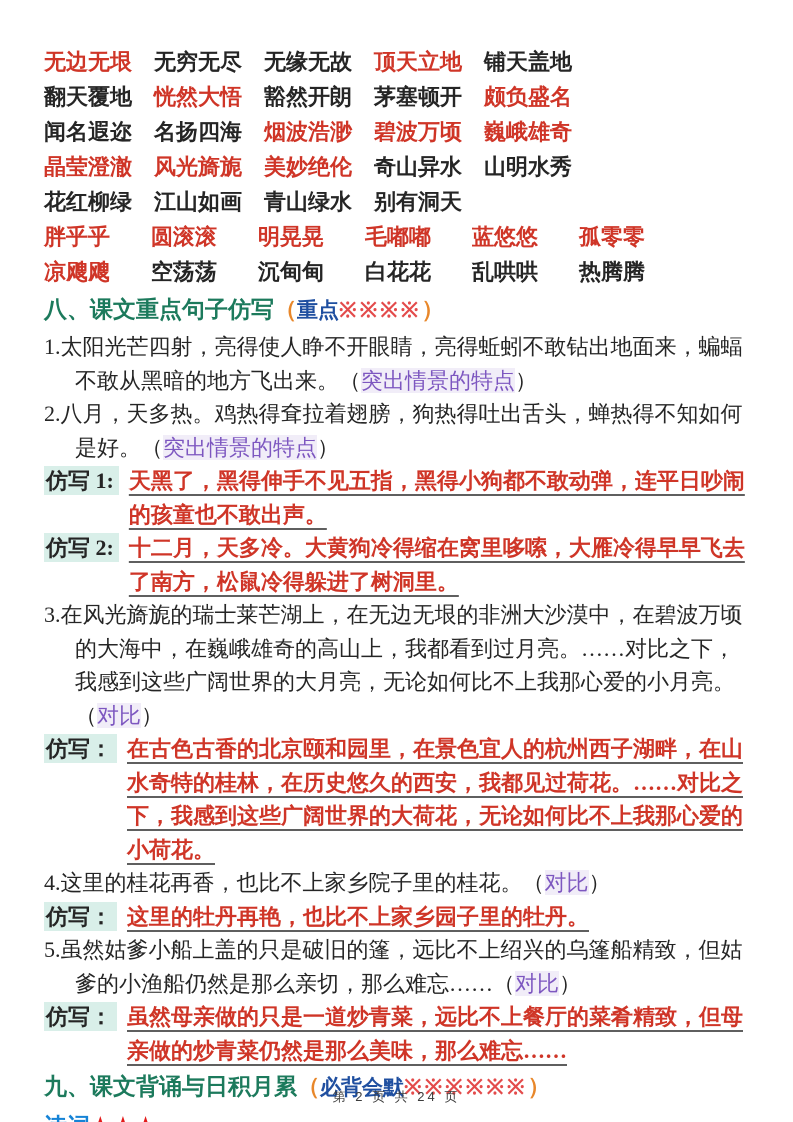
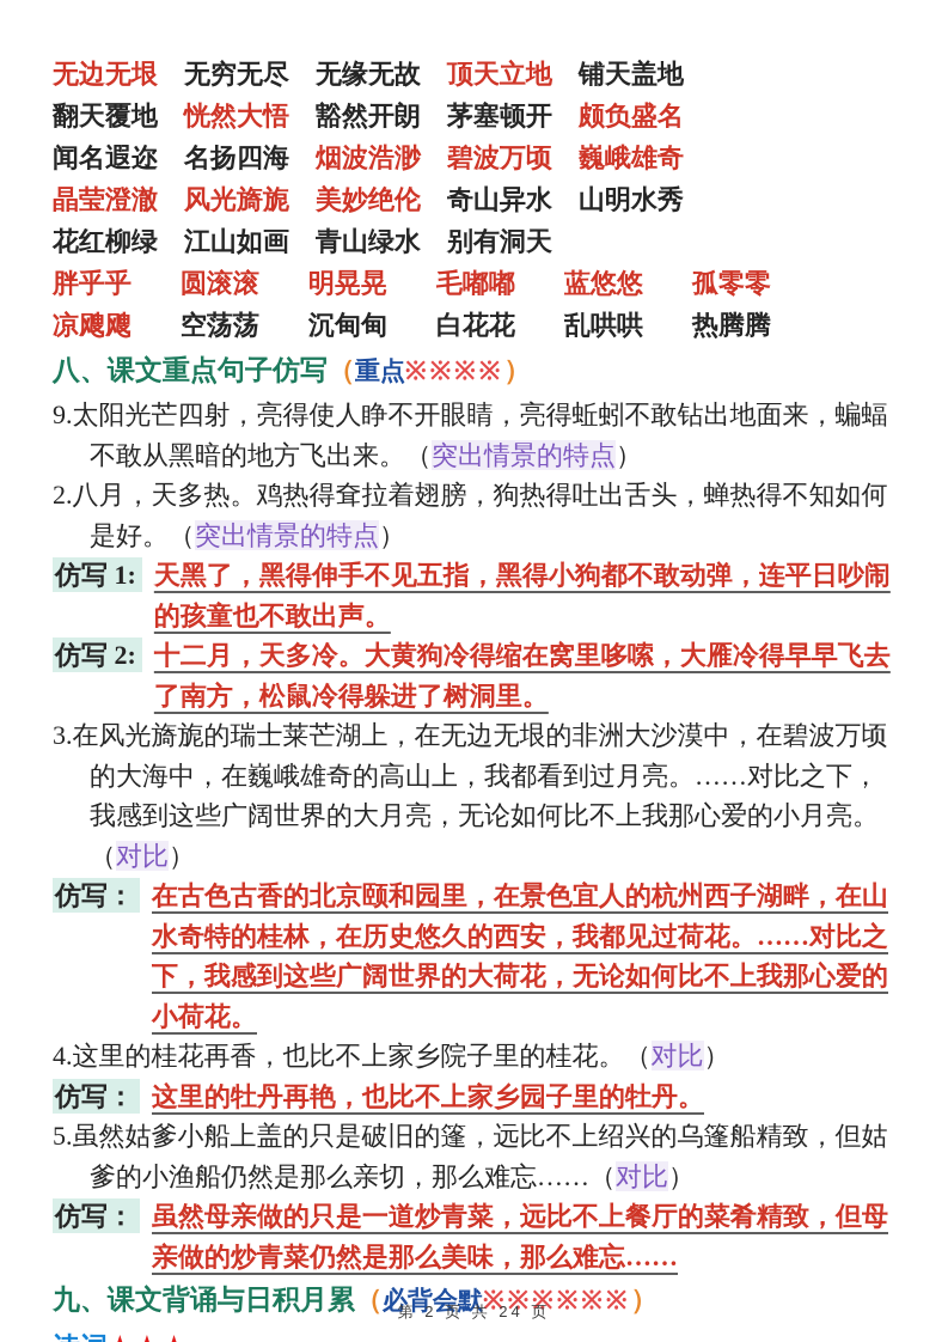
  无边无垠
  无穷无尽
  无缘无故
  顶天立地
  铺天盖地
  翻天覆地
  恍然大悟
  豁然开朗
  茅塞顿开
  颇负盛名
  闻名遐迩
  名扬四海
  烟波浩渺
  碧波万顷
  巍峨雄奇
  晶莹澄澈
  风光旖旎
  美妙绝伦
  奇山异水
  山明水秀
  花红柳绿
  江山如画
  青山绿水
  别有洞天
  胖乎乎
  圆滚滚
  明晃晃
  毛嘟嘟
  蓝悠悠
  孤零零
  凉飕飕
  空荡荡
  沉甸甸
  白花花
  乱哄哄
  热腾腾
  八、课文重点句子仿写（重点※※※※）
- 1.太阳光芒四射，亮得使人睁不开眼睛，亮得蚯蚓不敢钻出地面来，蝙蝠不敢从黑暗的地方飞出来。（突出情景的特点）
+ 9.太阳光芒四射，亮得使人睁不开眼睛，亮得蚯蚓不敢钻出地面来，蝙蝠不敢从黑暗的地方飞出来。（突出情景的特点）
  2.八月，天多热。鸡热得耷拉着翅膀，狗热得吐出舌头，蝉热得不知如何是好。（突出情景的特点）
  仿写 1:
  天黑了，黑得伸手不见五指，黑得小狗都不敢动弹，连平日吵闹的孩童也不敢出声。
  仿写 2:
  十二月，天多冷。大黄狗冷得缩在窝里哆嗦，大雁冷得早早飞去了南方，松鼠冷得躲进了树洞里。
  3.在风光旖旎的瑞士莱芒湖上，在无边无垠的非洲大沙漠中，在碧波万顷的大海中，在巍峨雄奇的高山上，我都看到过月亮。……对比之下，我感到这些广阔世界的大月亮，无论如何比不上我那心爱的小月亮。（对比）
  仿写：
  在古色古香的北京颐和园里，在景色宜人的杭州西子湖畔，在山水奇特的桂林，在历史悠久的西安，我都见过荷花。……对比之下，我感到这些广阔世界的大荷花，无论如何比不上我那心爱的小荷花。
  4.这里的桂花再香，也比不上家乡院子里的桂花。（对比）
  仿写：
  这里的牡丹再艳，也比不上家乡园子里的牡丹。
  5.虽然姑爹小船上盖的只是破旧的篷，远比不上绍兴的乌篷船精致，但姑爹的小渔船仍然是那么亲切，那么难忘……（对比）
  仿写：
  虽然母亲做的只是一道炒青菜，远比不上餐厅的菜肴精致，但母亲做的炒青菜仍然是那么美味，那么难忘……
  九、课文背诵与日积月累（必背会默※※※※※※）
  第 2 页 共 24 页
